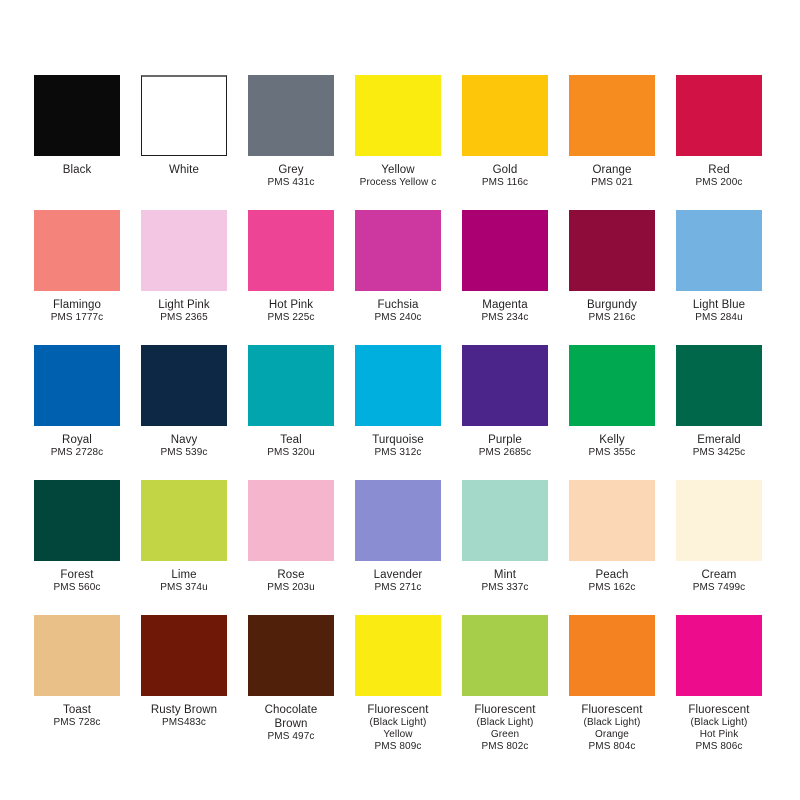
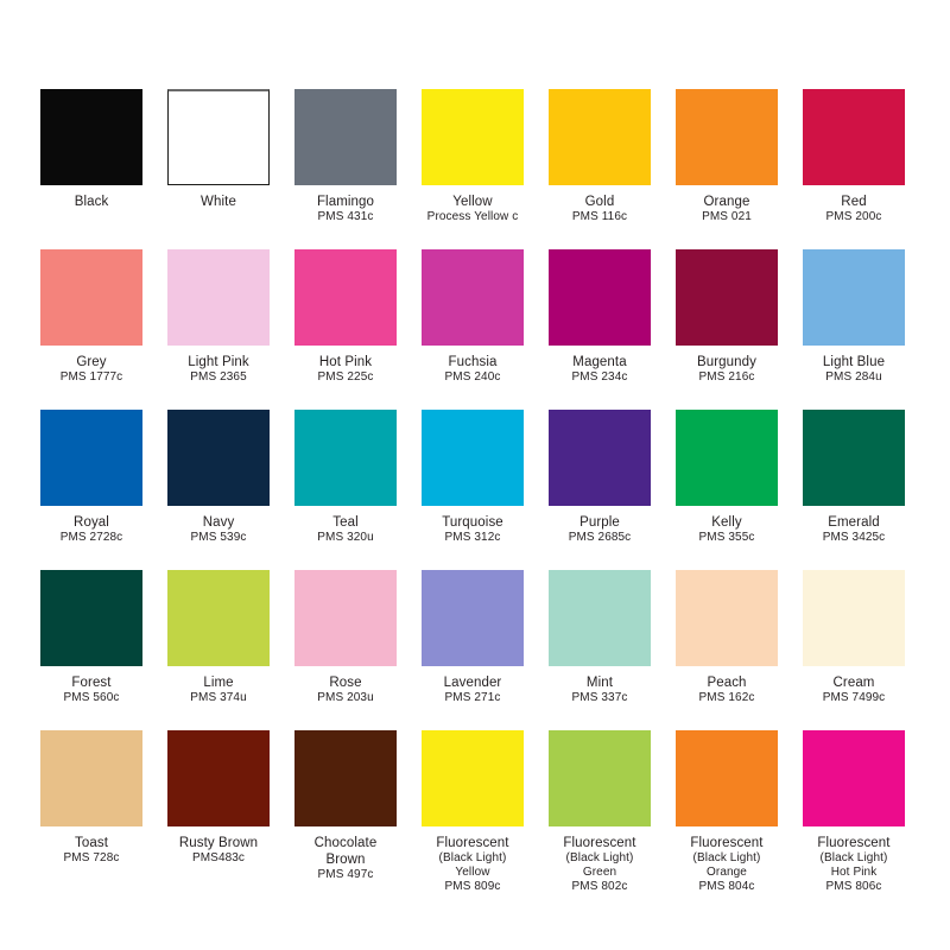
  Black
  White
- Grey
+ Flamingo
  PMS 431c
  Yellow
  Process Yellow c
  Gold
  PMS 116c
  Orange
  PMS 021
  Red
  PMS 200c
- Flamingo
+ Grey
  PMS 1777c
  Light Pink
  PMS 2365
  Hot Pink
  PMS 225c
  Fuchsia
  PMS 240c
  Magenta
  PMS 234c
  Burgundy
  PMS 216c
  Light Blue
  PMS 284u
  Royal
  PMS 2728c
  Navy
  PMS 539c
  Teal
  PMS 320u
  Turquoise
  PMS 312c
  Purple
  PMS 2685c
  Kelly
  PMS 355c
  Emerald
  PMS 3425c
  Forest
  PMS 560c
  Lime
  PMS 374u
  Rose
  PMS 203u
  Lavender
  PMS 271c
  Mint
  PMS 337c
  Peach
  PMS 162c
  Cream
  PMS 7499c
  Toast
  PMS 728c
  Rusty Brown
  PMS483c
  Chocolate
  Brown
  PMS 497c
  Fluorescent
  (Black Light)
  Yellow
  PMS 809c
  Fluorescent
  (Black Light)
  Green
  PMS 802c
  Fluorescent
  (Black Light)
  Orange
  PMS 804c
  Fluorescent
  (Black Light)
  Hot Pink
  PMS 806c
